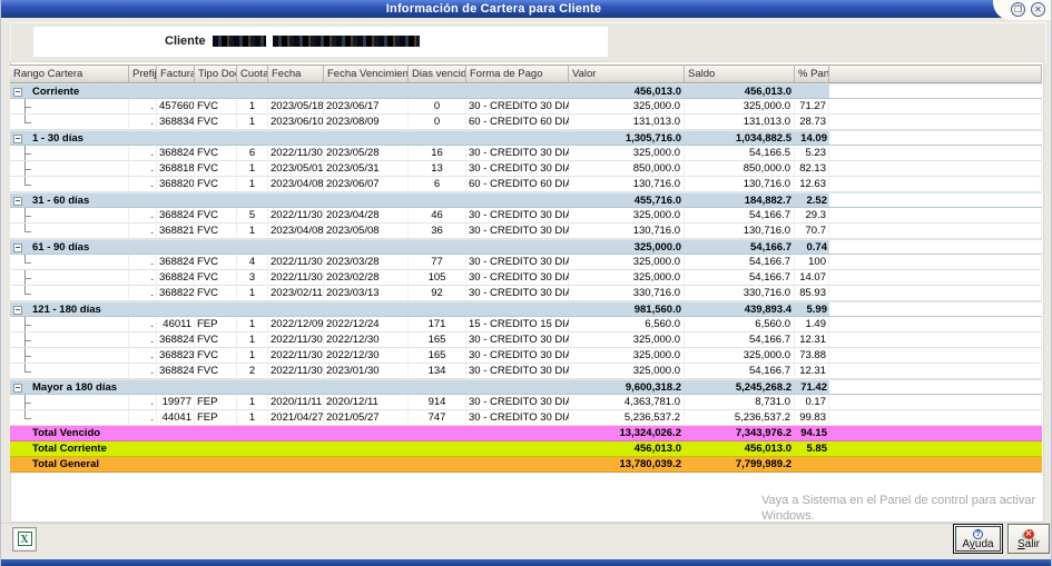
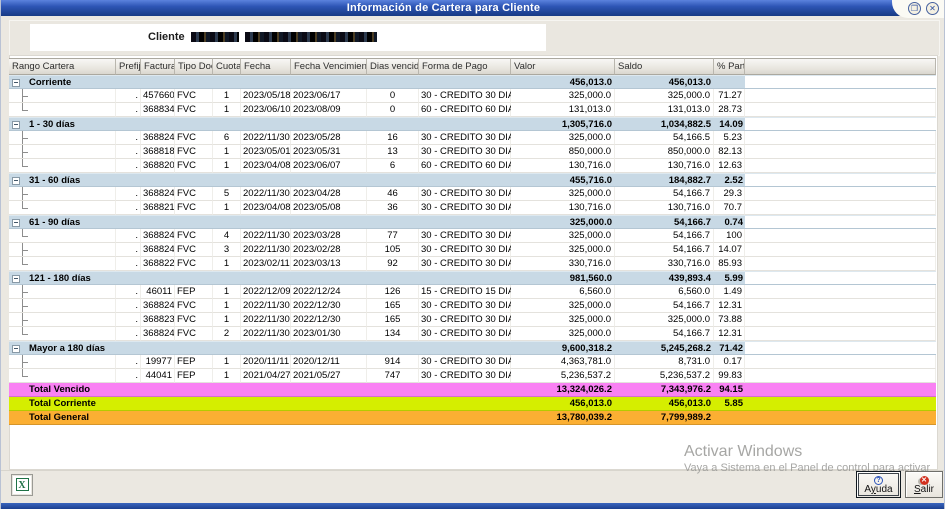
  Información de Cartera para Cliente
  ❐
  ✕
  Cliente
  Rango Cartera
  Prefij
  Factura
  Tipo Do
  Cuota
  Fecha
  Fecha Vencimien
  Dias vencid
  Forma de Pago
  Valor
  Saldo
  Corriente
  456,013.0
  456,013.0
  .
  457660
  FVC
  1
  2023/05/18
  2023/06/17
  0
  30 - CREDITO 30 DI
  325,000.0
  325,000.0
  71.27
  .
  368834
  FVC
  1
  2023/06/10
  2023/08/09
  0
  60 - CREDITO 60 DI
  131,013.0
  131,013.0
  28.73
  1 - 30 días
  1,305,716.0
  1,034,882.5
  14.09
  .
  368824
  FVC
  6
  2022/11/30
  2023/05/28
  16
  30 - CREDITO 30 DI
  325,000.0
  54,166.5
  5.23
  .
  368818
  FVC
  1
  2023/05/01
  2023/05/31
  13
  30 - CREDITO 30 DI
  850,000.0
  850,000.0
  82.13
  .
  368820
  FVC
  1
  2023/04/08
  2023/06/07
  6
  60 - CREDITO 60 DI
  130,716.0
  130,716.0
  12.63
  31 - 60 días
  455,716.0
  184,882.7
  2.52
  .
  368824
  FVC
  5
  2022/11/30
  2023/04/28
  46
  30 - CREDITO 30 DI
  325,000.0
  54,166.7
  29.3
  .
  368821
  FVC
  1
  2023/04/08
  2023/05/08
  36
  30 - CREDITO 30 DI
  130,716.0
  130,716.0
  70.7
  61 - 90 días
  325,000.0
  54,166.7
  0.74
  .
  368824
  FVC
  4
  2022/11/30
  2023/03/28
  77
  30 - CREDITO 30 DI
  325,000.0
  54,166.7
  100
  .
  368824
  FVC
  3
  2022/11/30
  2023/02/28
  105
  30 - CREDITO 30 DI
  325,000.0
  54,166.7
  14.07
  .
  368822
  FVC
  1
  2023/02/11
  2023/03/13
  92
  30 - CREDITO 30 DI
  330,716.0
  330,716.0
  85.93
  121 - 180 días
  981,560.0
  439,893.4
  5.99
  .
  46011
  FEP
  1
  2022/12/09
  2022/12/24
- 171
+ 126
  15 - CREDITO 15 DI
  6,560.0
  6,560.0
  1.49
  .
  368824
  FVC
  1
  2022/11/30
  2022/12/30
  165
  30 - CREDITO 30 DI
  325,000.0
  54,166.7
  12.31
  .
  368823
  FVC
  1
  2022/11/30
  2022/12/30
  165
  30 - CREDITO 30 DI
  325,000.0
  325,000.0
  73.88
  .
  368824
  FVC
  2
  2022/11/30
  2023/01/30
  134
  30 - CREDITO 30 DI
  325,000.0
  54,166.7
  12.31
  Mayor a 180 días
  9,600,318.2
  5,245,268.2
  71.42
  .
  19977
  FEP
  1
  2020/11/11
  2020/12/11
  914
  30 - CREDITO 30 DI
  4,363,781.0
  8,731.0
  0.17
  .
  44041
  FEP
  1
  2021/04/27
  2021/05/27
  747
  30 - CREDITO 30 DI
  5,236,537.2
  5,236,537.2
  99.83
  Total Vencido
  13,324,026.2
  7,343,976.2
  94.15
  Total Corriente
  456,013.0
  456,013.0
  5.85
  Total General
  13,780,039.2
  7,799,989.2
+ Activar Windows
  Vaya a Sistema en el Panel de control para activar
- Windows.
  X
  Ayuda
  Salir
